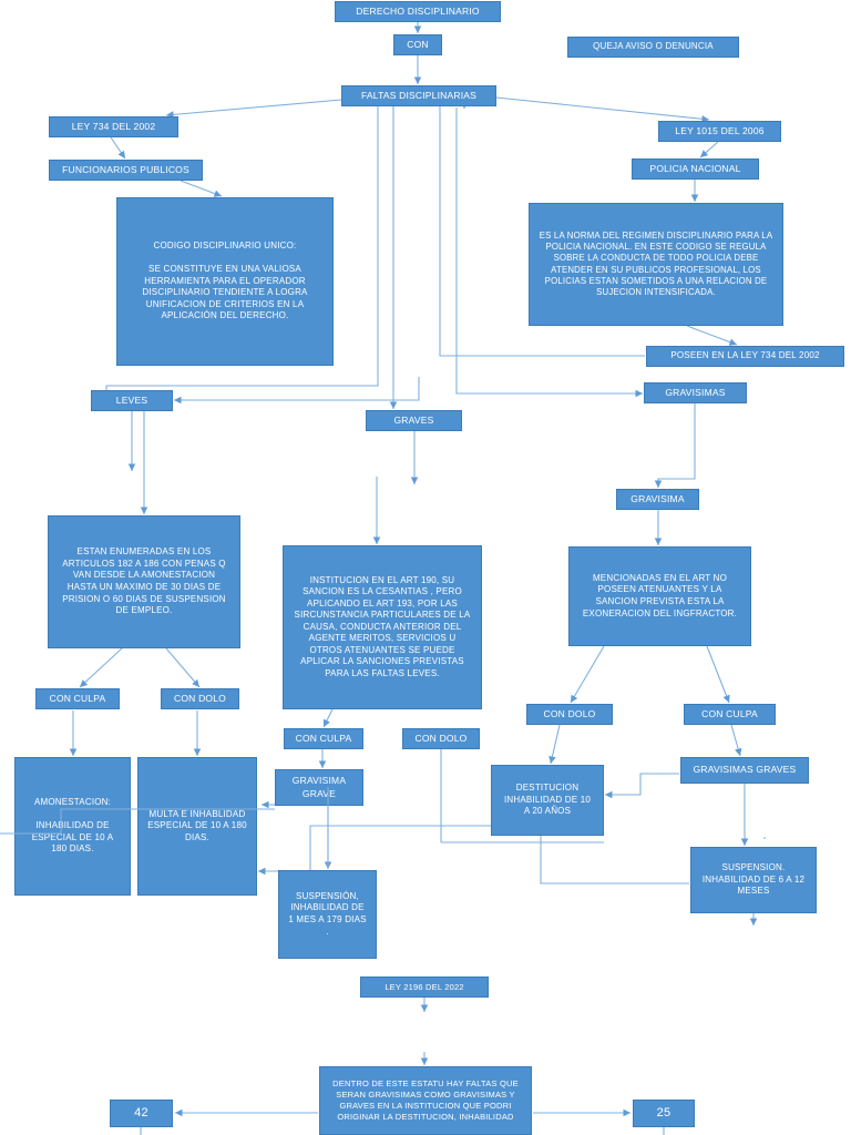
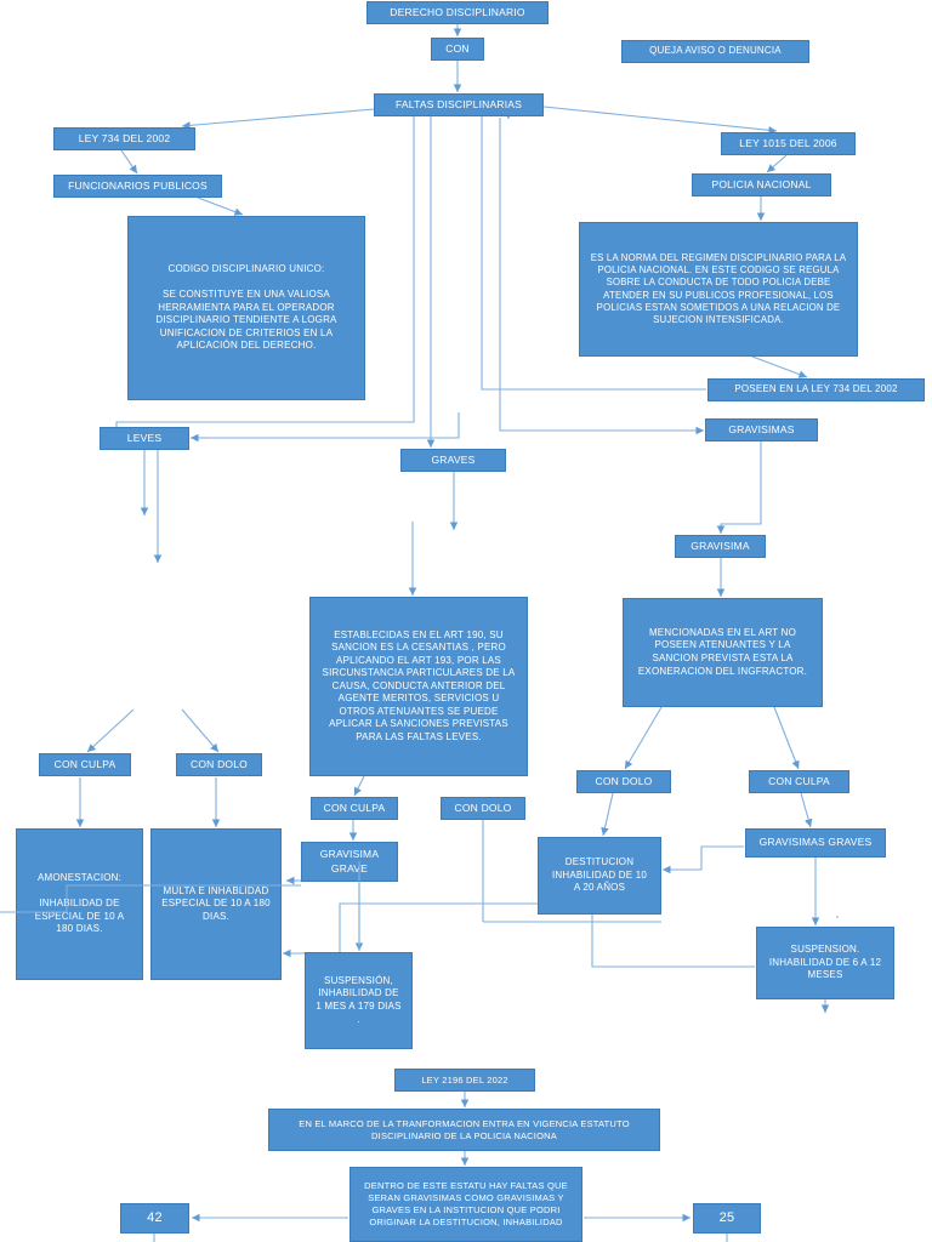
  DERECHO DISCIPLINARIO
  CON
  QUEJA AVISO O DENUNCIA
  FALTAS DISCIPLINARIAS
  LEY 734 DEL 2002
  LEY 1015 DEL 2006
  FUNCIONARIOS PUBLICOS
  POLICIA NACIONAL
  CODIGO DISCIPLINARIO UNICO:
  SE CONSTITUYE EN UNA VALIOSA HERRAMIENTA PARA EL OPERADOR DISCIPLINARIO TENDIENTE A LOGRA UNIFICACION DE CRITERIOS EN LA APLICACIÓN DEL DERECHO.
  ES LA NORMA DEL REGIMEN DISCIPLINARIO PARA LA POLICIA NACIONAL. EN ESTE CODIGO SE REGULA SOBRE LA CONDUCTA DE TODO POLICIA DEBE ATENDER EN SU PUBLICOS PROFESIONAL, LOS POLICIAS ESTAN SOMETIDOS A UNA RELACION DE SUJECION INTENSIFICADA.
  POSEEN EN LA LEY 734 DEL 2002
  LEVES
  GRAVISIMAS
  GRAVES
  GRAVISIMA
- ESTAN ENUMERADAS EN LOS ARTICULOS 182 A 186 CON PENAS Q VAN DESDE LA AMONESTACION HASTA UN MAXIMO DE 30 DIAS DE PRISION O 60 DIAS DE SUSPENSION DE EMPLEO.
- INSTITUCION EN EL ART 190, SU SANCION ES LA CESANTIAS , PERO APLICANDO EL ART 193, POR LAS SIRCUNSTANCIA PARTICULARES DE LA CAUSA, CONDUCTA ANTERIOR DEL AGENTE MERITOS, SERVICIOS U OTROS ATENUANTES SE PUEDE APLICAR LA SANCIONES PREVISTAS PARA LAS FALTAS LEVES.
+ ESTABLECIDAS EN EL ART 190, SU SANCION ES LA CESANTIAS , PERO APLICANDO EL ART 193, POR LAS SIRCUNSTANCIA PARTICULARES DE LA CAUSA, CONDUCTA ANTERIOR DEL AGENTE MERITOS, SERVICIOS U OTROS ATENUANTES SE PUEDE APLICAR LA SANCIONES PREVISTAS PARA LAS FALTAS LEVES.
  MENCIONADAS EN EL ART NO POSEEN ATENUANTES Y LA SANCION PREVISTA ESTA LA EXONERACION DEL INGFRACTOR.
  CON CULPA
  CON DOLO
  CON CULPA
  CON DOLO
  CON DOLO
  CON CULPA
  AMONESTACION:
  INHAILIDAD DE ESPECIAL DE 10 A 180 DIAS.
  MULTA E INHABLIDAD ESPECIAL DE 10 A 180 DIAS.
  GRAVISIMA GRAVE
  SUSPENSIÓN, INHABILIDAD DE 1 MES A 179 DIAS .
  DESTITUCION INHABILIDAD DE 10 A 20 AÑOS
  GRAVISIMAS GRAVES
  SUSPENSION. INHABILIDAD DE 6 A 12 MESES
  LEY 2196 DEL 2022
+ EN EL MARCO DE LA TRANFORMACION ENTRA EN VIGENCIA ESTATUTO DISCIPLINARIO DE LA POLICIA NACIONA
  DENTRO DE ESTE ESTATU HAY FALTAS QUE SERAN GRAVISIMAS COMO GRAVISIMAS Y GRAVES EN LA INSTITUCION QUE PODRI ORIGINAR LA DESTITUCION, INHABILIDAD
  42
  25
